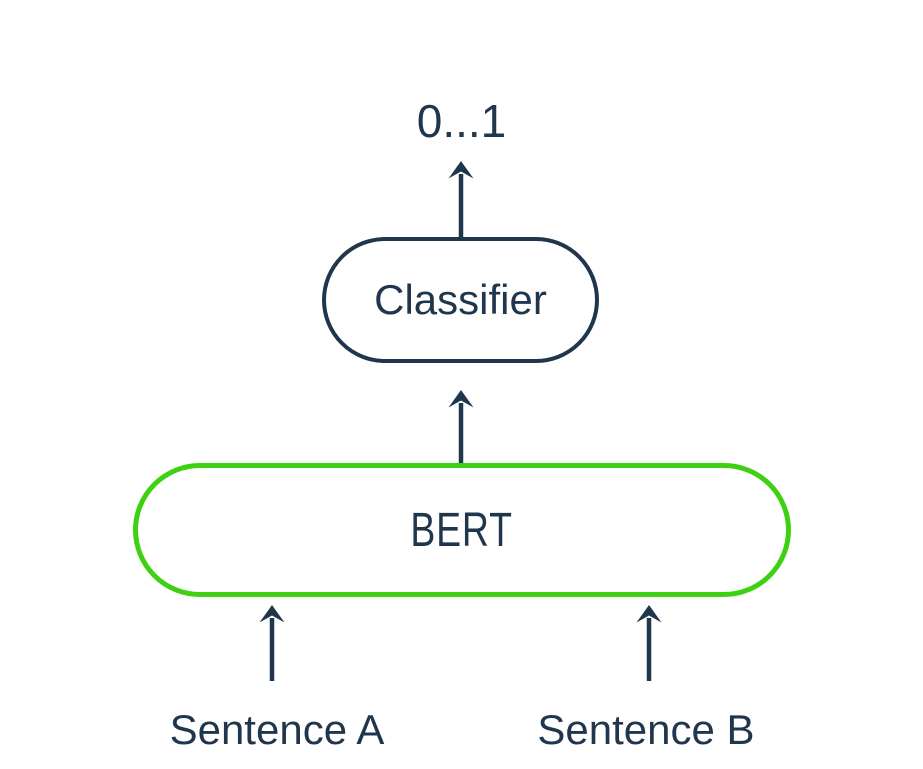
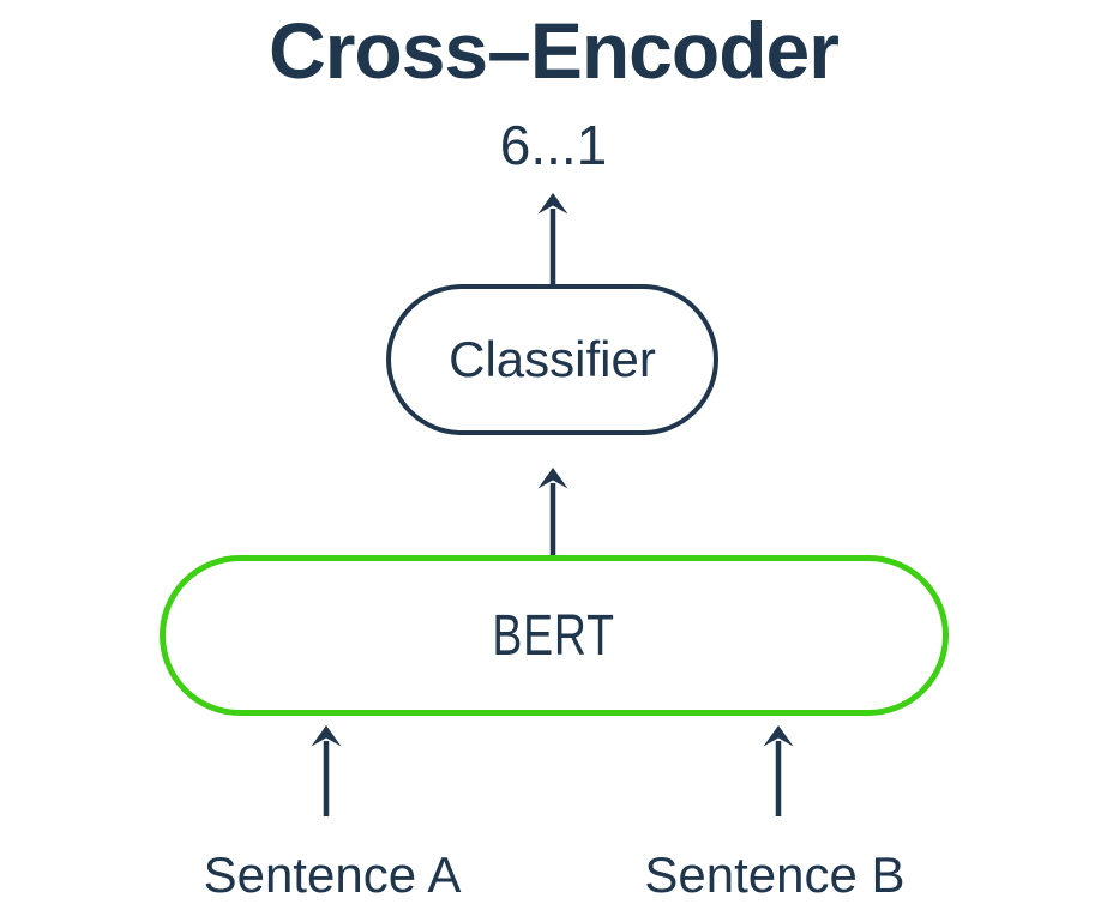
+ Cross–Encoder
- 0...1
+ 6...1
  Classifier
  BERT
  Sentence A
  Sentence B
